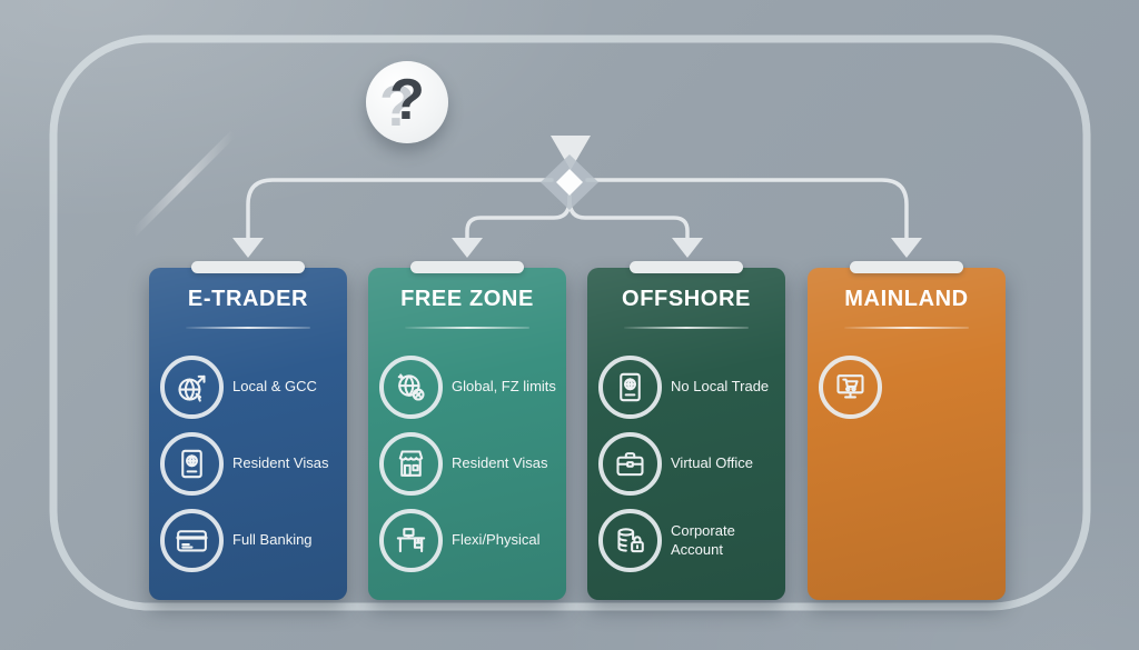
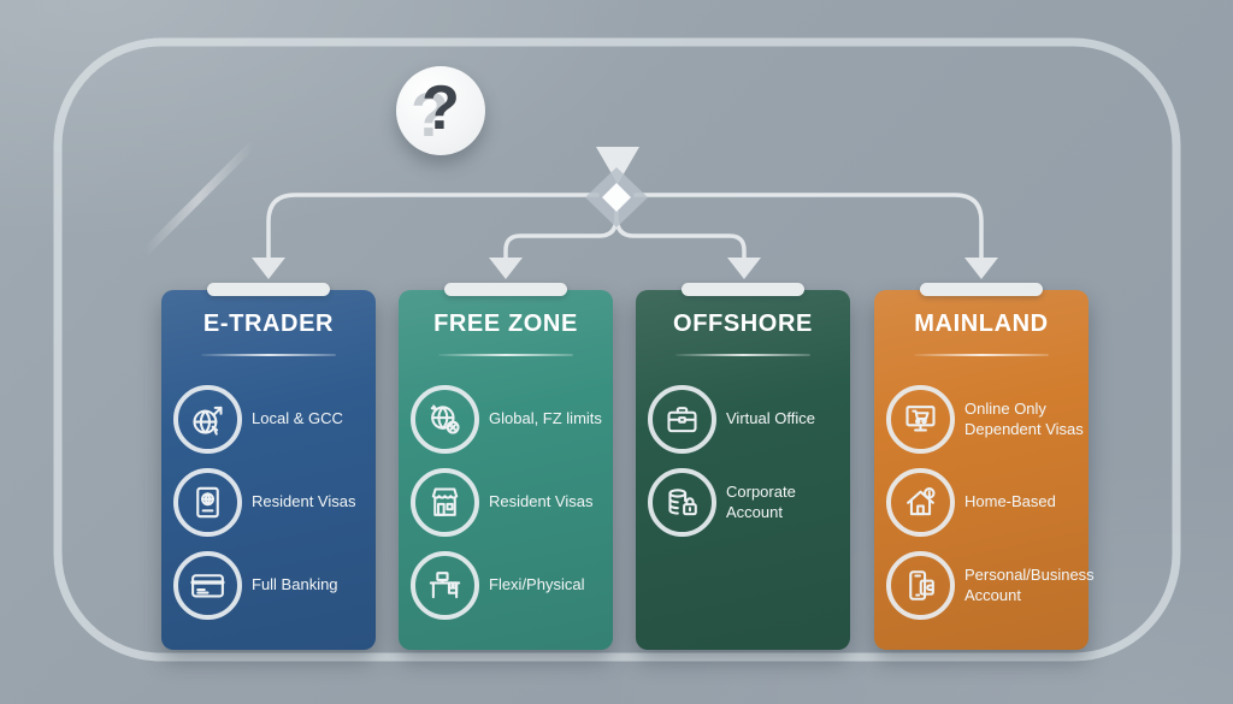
  ?
  E-TRADER
  Local & GCC
  Resident Visas
  Full Banking
  FREE ZONE
  Global, FZ limits
  Resident Visas
  Flexi/Physical
  OFFSHORE
- No Local Trade
  Virtual Office
  Corporate Account
  MAINLAND
+ Online Only Dependent Visas
+ Home-Based
+ Personal/Business Account
